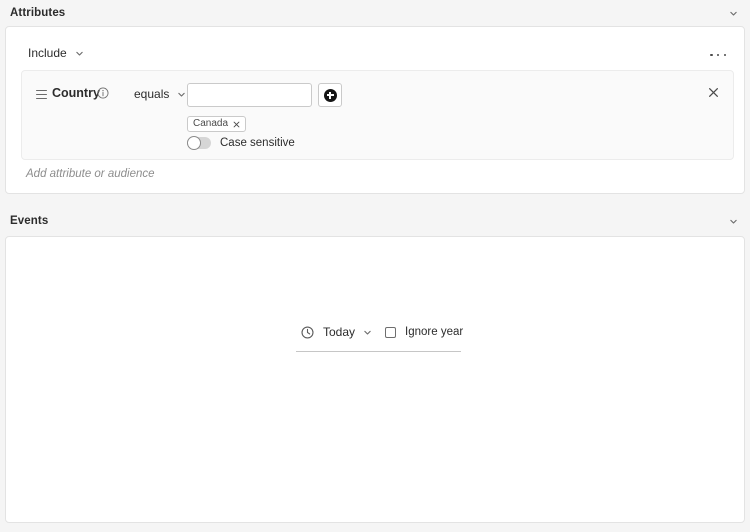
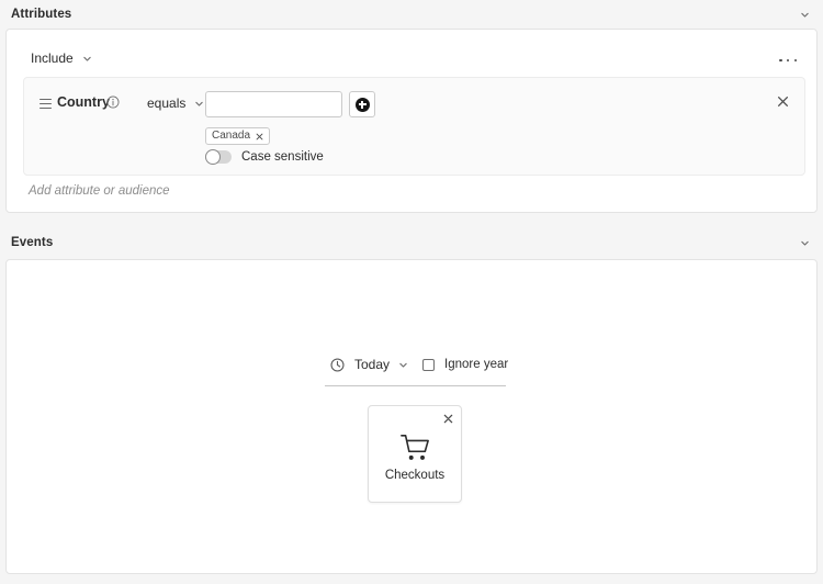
  Attributes
  Include
  Country
  equals
  Canada
  Case sensitive
  Add attribute or audience
  Events
  Today
  Ignore year
+ Checkouts
